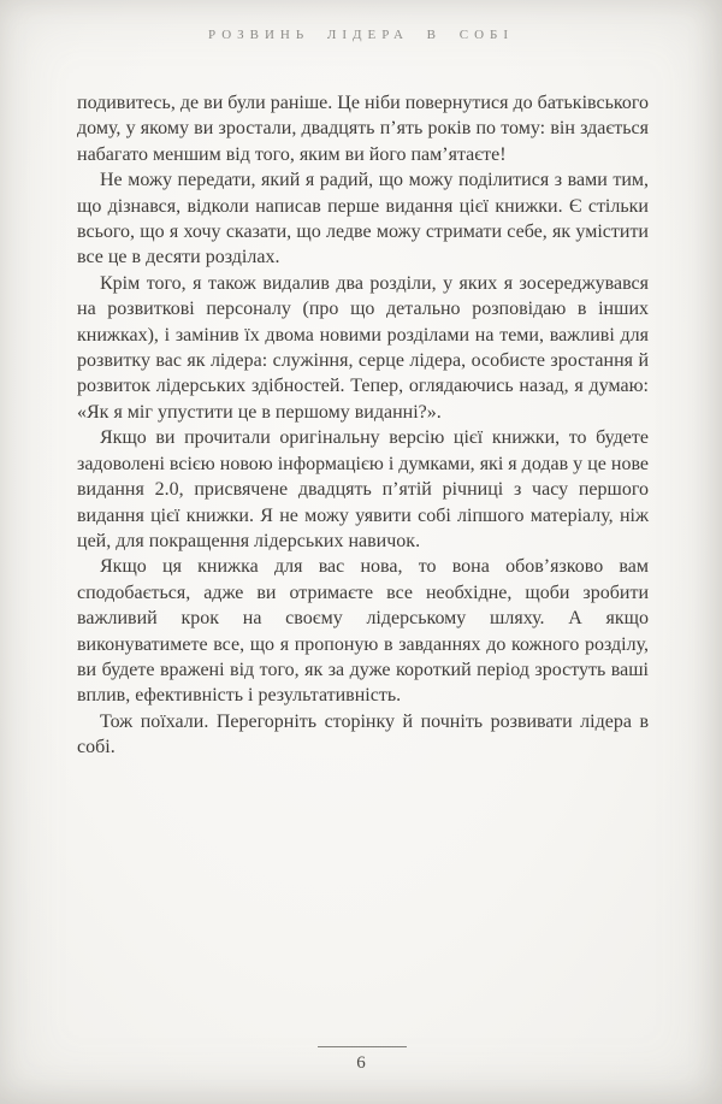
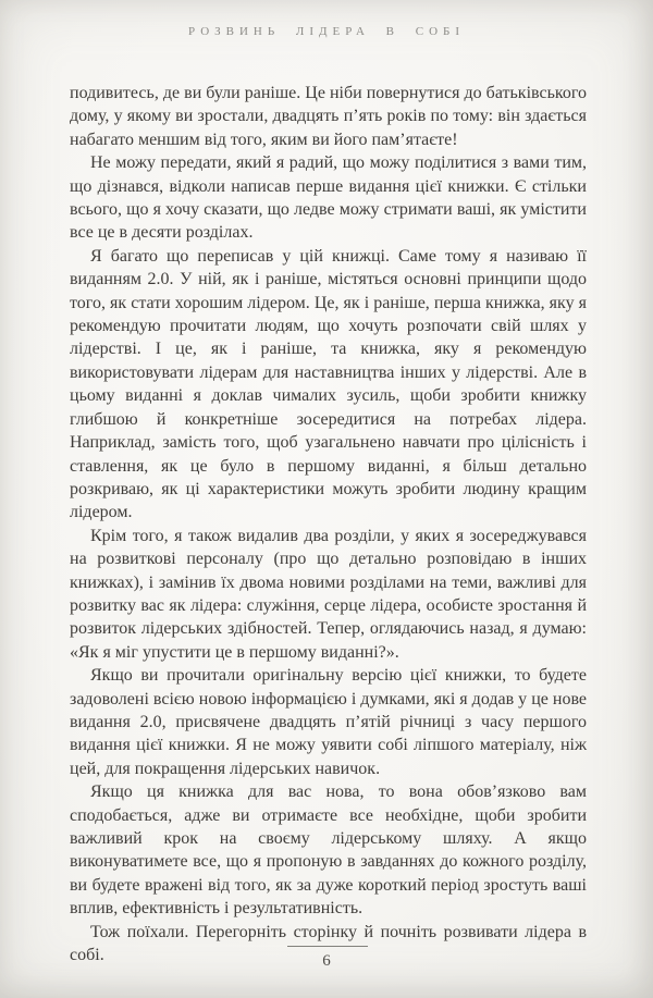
  РОЗВИНЬ ЛІДЕРА В СОБІ
  подивитесь, де ви були раніше. Це ніби повернутися до батьківського дому, у якому ви зростали, двадцять п’ять років по тому: він здається набагато меншим від того, яким ви його пам’ятаєте!
- Не можу передати, який я радий, що можу поділитися з вами тим, що дізнався, відколи написав перше видання цієї книжки. Є стільки всього, що я хочу сказати, що ледве можу стримати себе, як умістити все це в десяти розділах.
+ Не можу передати, який я радий, що можу поділитися з вами тим, що дізнався, відколи написав перше видання цієї книжки. Є стільки всього, що я хочу сказати, що ледве можу стримати ваші, як умістити все це в десяти розділах.
+ Я багато що переписав у цій книжці. Саме тому я називаю її виданням 2.0. У ній, як і раніше, містяться основні принципи щодо того, як стати хорошим лідером. Це, як і раніше, перша книжка, яку я рекомендую прочитати людям, що хочуть розпочати свій шлях у лідерстві. І це, як і раніше, та книжка, яку я рекомендую використовувати лідерам для наставництва інших у лідерстві. Але в цьому виданні я доклав чималих зусиль, щоби зробити книжку глибшою й конкретніше зосередитися на потребах лідера. Наприклад, замість того, щоб узагальнено навчати про цілісність і ставлення, як це було в першому виданні, я більш детально розкриваю, як ці характеристики можуть зробити людину кращим лідером.
  Крім того, я також видалив два розділи, у яких я зосереджувався на розвиткові персоналу (про що детально розповідаю в інших книжках), і замінив їх двома новими розділами на теми, важливі для розвитку вас як лідера: служіння, серце лідера, особисте зростання й розвиток лідерських здібностей. Тепер, оглядаючись назад, я думаю: «Як я міг упустити це в першому виданні?».
  Якщо ви прочитали оригінальну версію цієї книжки, то будете задоволені всією новою інформацією і думками, які я додав у це нове видання 2.0, присвячене двадцять п’ятій річниці з часу першого видання цієї книжки. Я не можу уявити собі ліпшого матеріалу, ніж цей, для покращення лідерських навичок.
  Якщо ця книжка для вас нова, то вона обов’язково вам сподобається, адже ви отримаєте все необхідне, щоби зробити важливий крок на своєму лідерському шляху. А якщо виконуватимете все, що я пропоную в завданнях до кожного розділу, ви будете вражені від того, як за дуже короткий період зростуть ваші вплив, ефективність і результативність.
  Тож поїхали. Перегорніть сторінку й почніть розвивати лідера в собі.
  6
